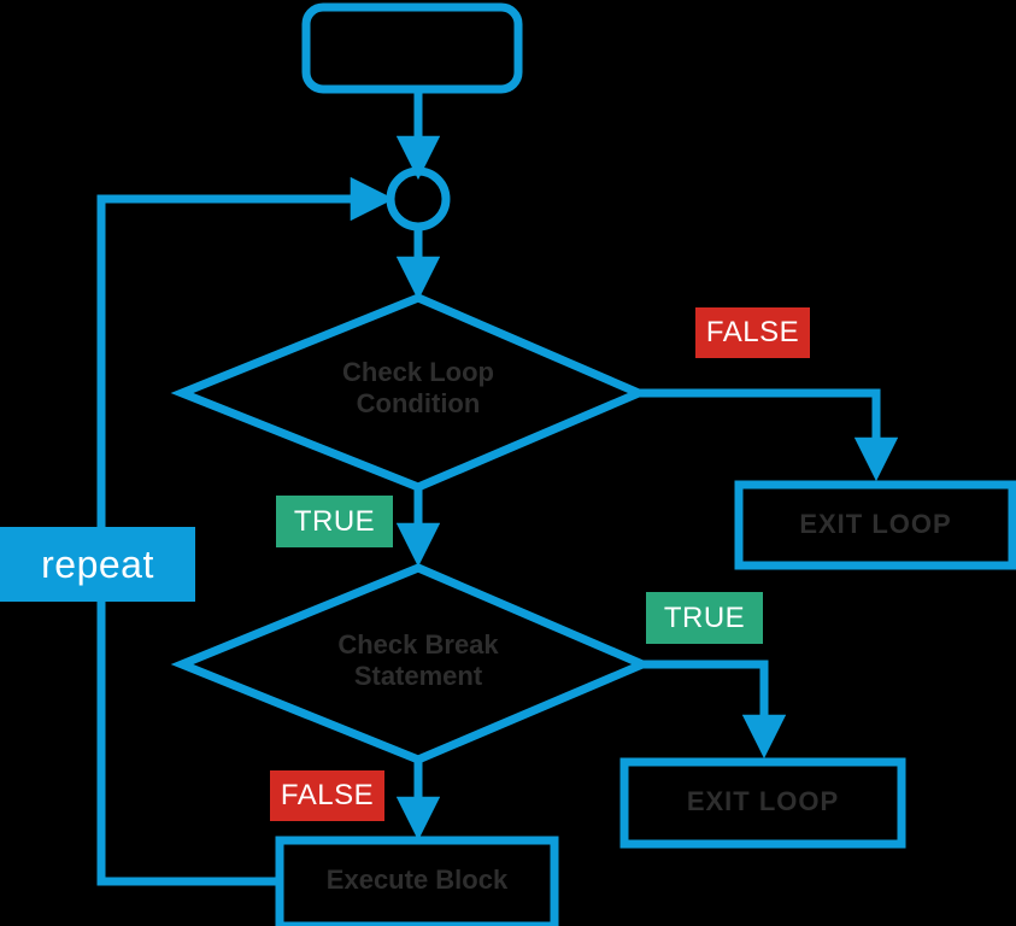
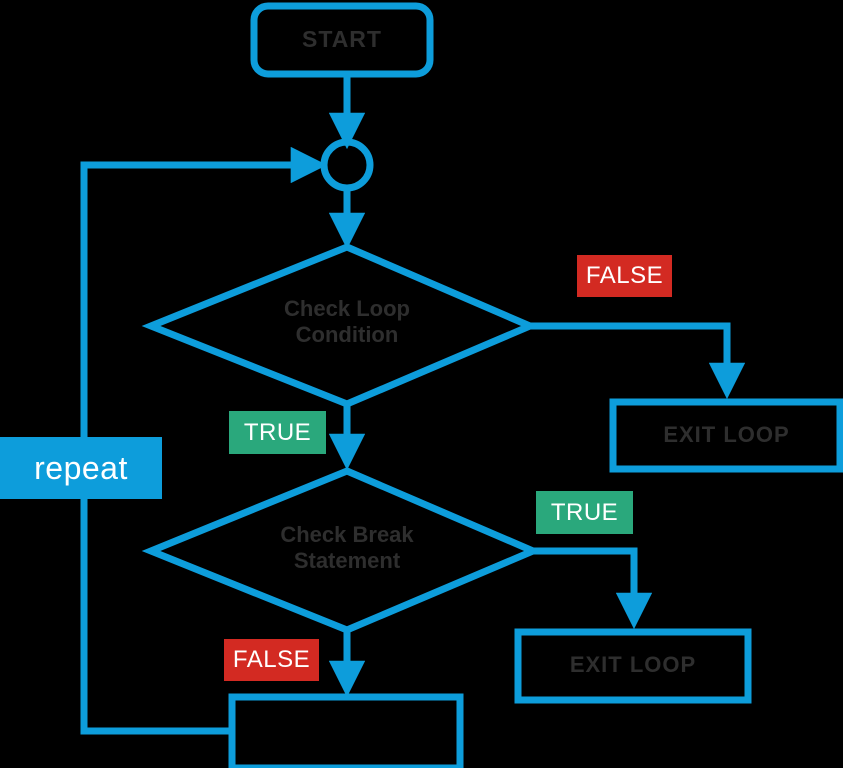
+ START
  Check Loop
  Condition
  EXIT LOOP
  Check Break
  Statement
  EXIT LOOP
- Execute Block
  FALSE
  TRUE
  TRUE
  FALSE
  repeat
